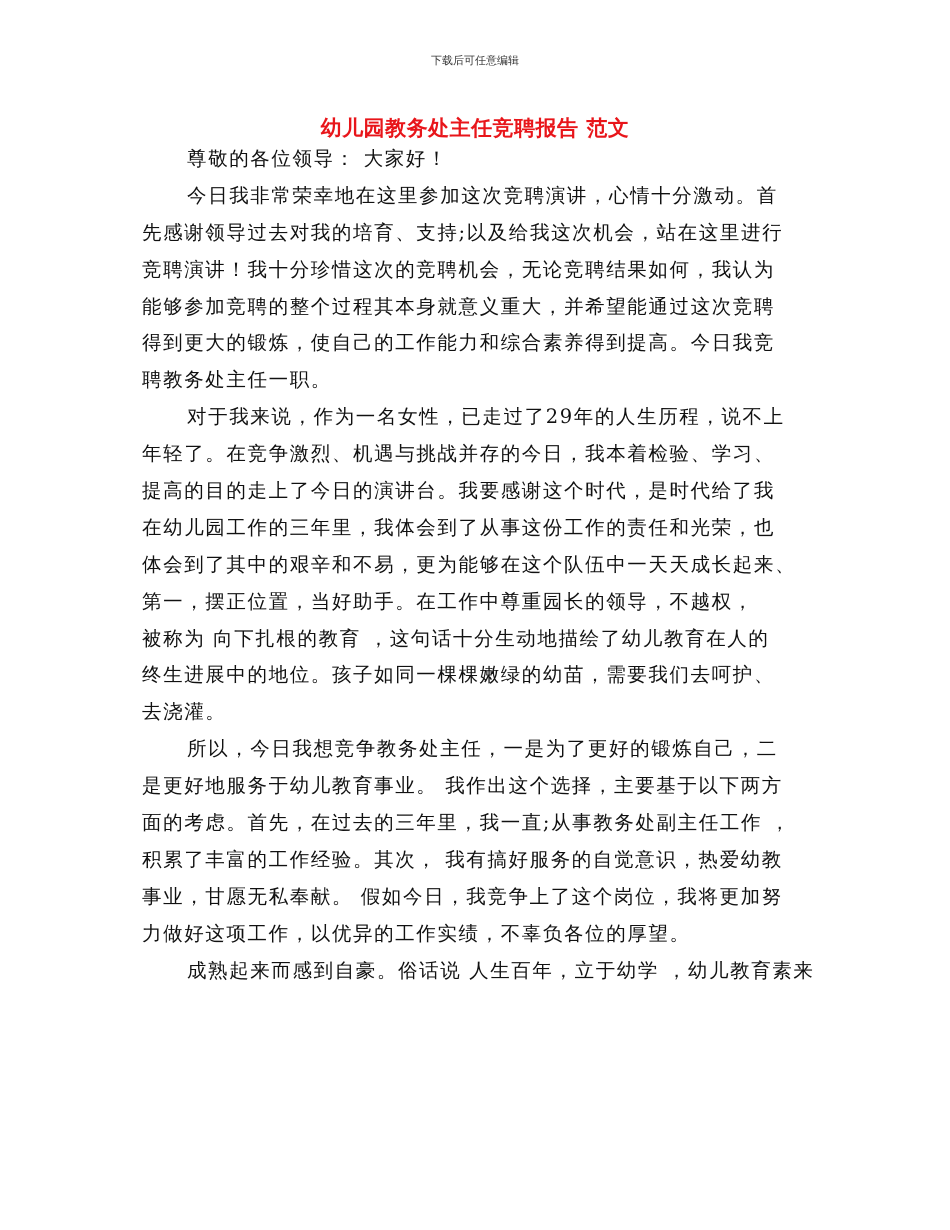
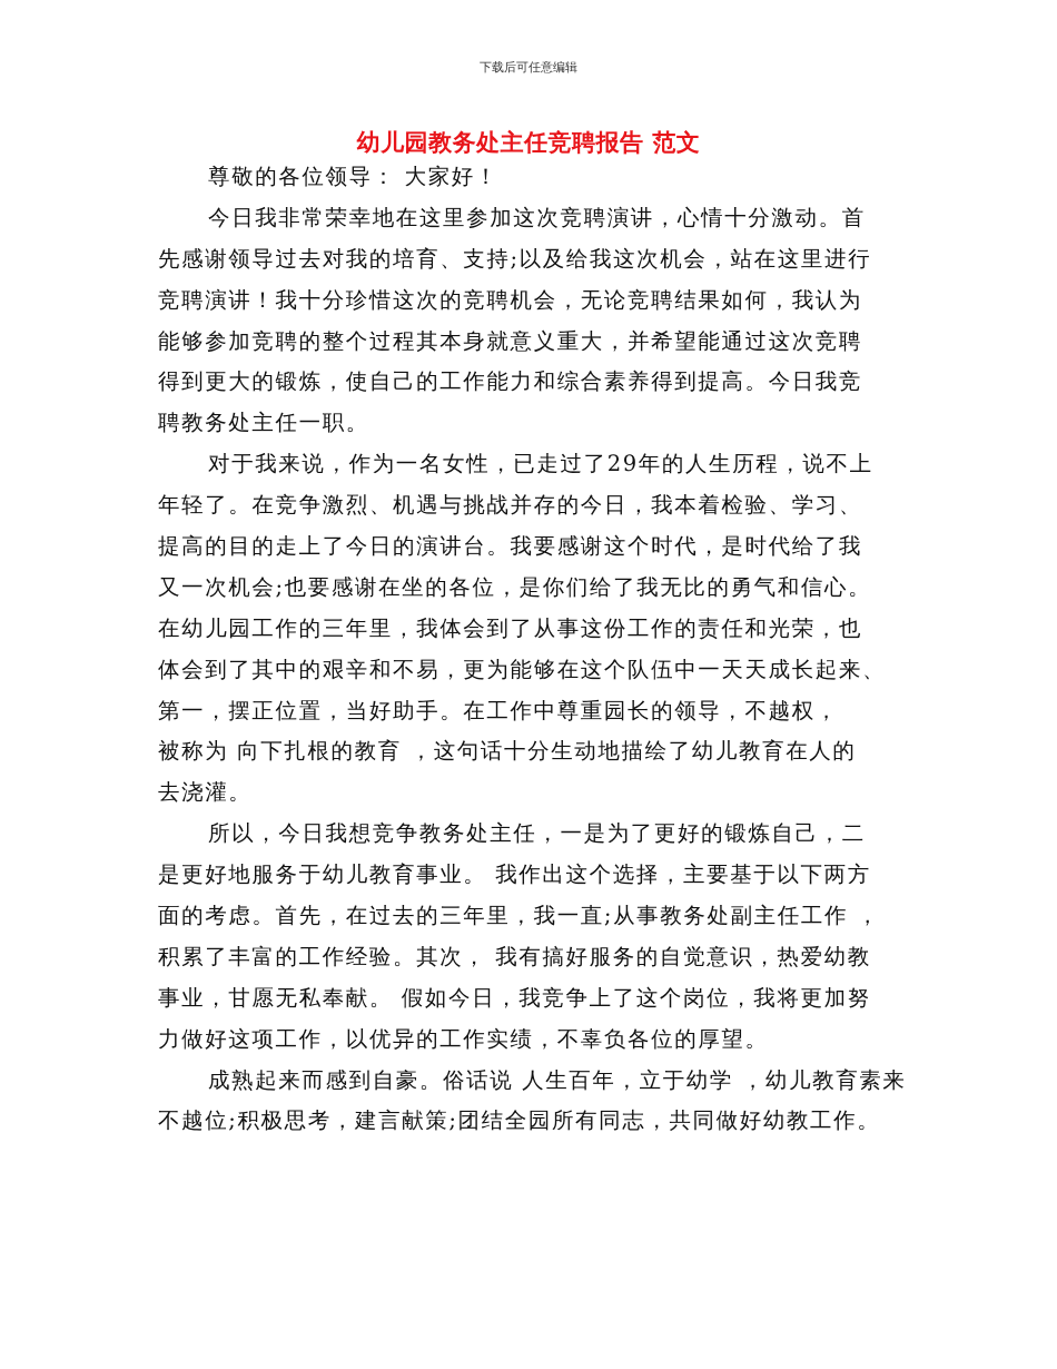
  下载后可任意编辑
  幼儿园教务处主任竞聘报告 范文
  尊敬的各位领导： 大家好！
  今日我非常荣幸地在这里参加这次竞聘演讲，心情十分激动。首
  先感谢领导过去对我的培育、支持;以及给我这次机会，站在这里进行
  竞聘演讲！我十分珍惜这次的竞聘机会，无论竞聘结果如何，我认为
  能够参加竞聘的整个过程其本身就意义重大，并希望能通过这次竞聘
  得到更大的锻炼，使自己的工作能力和综合素养得到提高。今日我竞
  聘教务处主任一职。
  对于我来说，作为一名女性，已走过了29年的人生历程，说不上
  年轻了。在竞争激烈、机遇与挑战并存的今日，我本着检验、学习、
  提高的目的走上了今日的演讲台。我要感谢这个时代，是时代给了我
+ 又一次机会;也要感谢在坐的各位，是你们给了我无比的勇气和信心。
  在幼儿园工作的三年里，我体会到了从事这份工作的责任和光荣，也
  体会到了其中的艰辛和不易，更为能够在这个队伍中一天天成长起来、
  第一，摆正位置，当好助手。在工作中尊重园长的领导，不越权，
  被称为 向下扎根的教育 ，这句话十分生动地描绘了幼儿教育在人的
- 终生进展中的地位。孩子如同一棵棵嫩绿的幼苗，需要我们去呵护、
  去浇灌。
  所以，今日我想竞争教务处主任，一是为了更好的锻炼自己，二
  是更好地服务于幼儿教育事业。 我作出这个选择，主要基于以下两方
  面的考虑。首先，在过去的三年里，我一直;从事教务处副主任工作 ，
  积累了丰富的工作经验。其次， 我有搞好服务的自觉意识，热爱幼教
  事业，甘愿无私奉献。 假如今日，我竞争上了这个岗位，我将更加努
  力做好这项工作，以优异的工作实绩，不辜负各位的厚望。
  成熟起来而感到自豪。俗话说 人生百年，立于幼学 ，幼儿教育素来
+ 不越位;积极思考，建言献策;团结全园所有同志，共同做好幼教工作。
